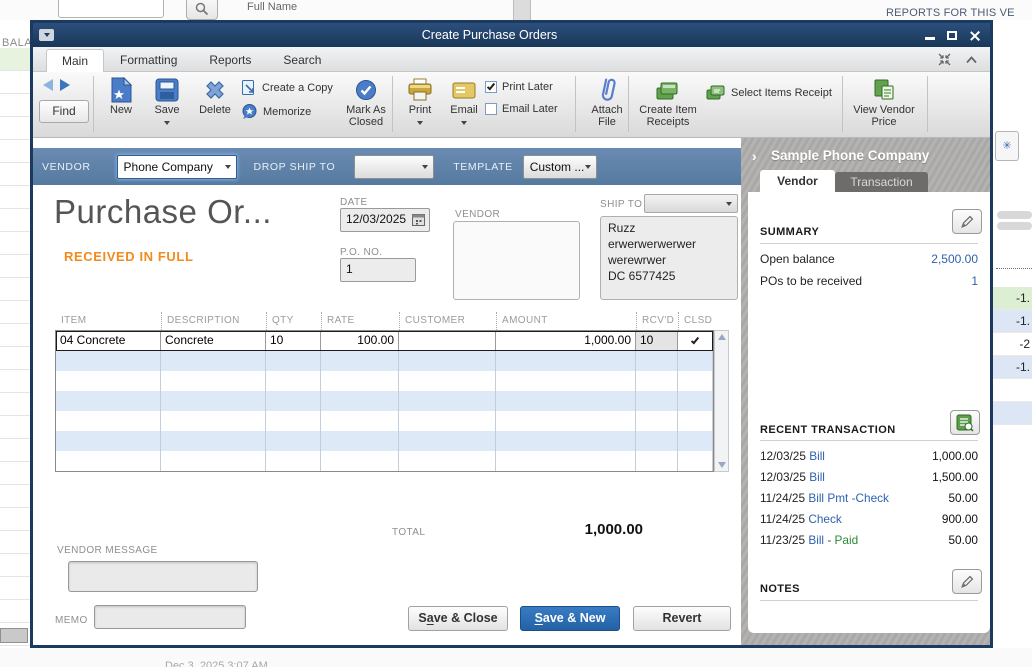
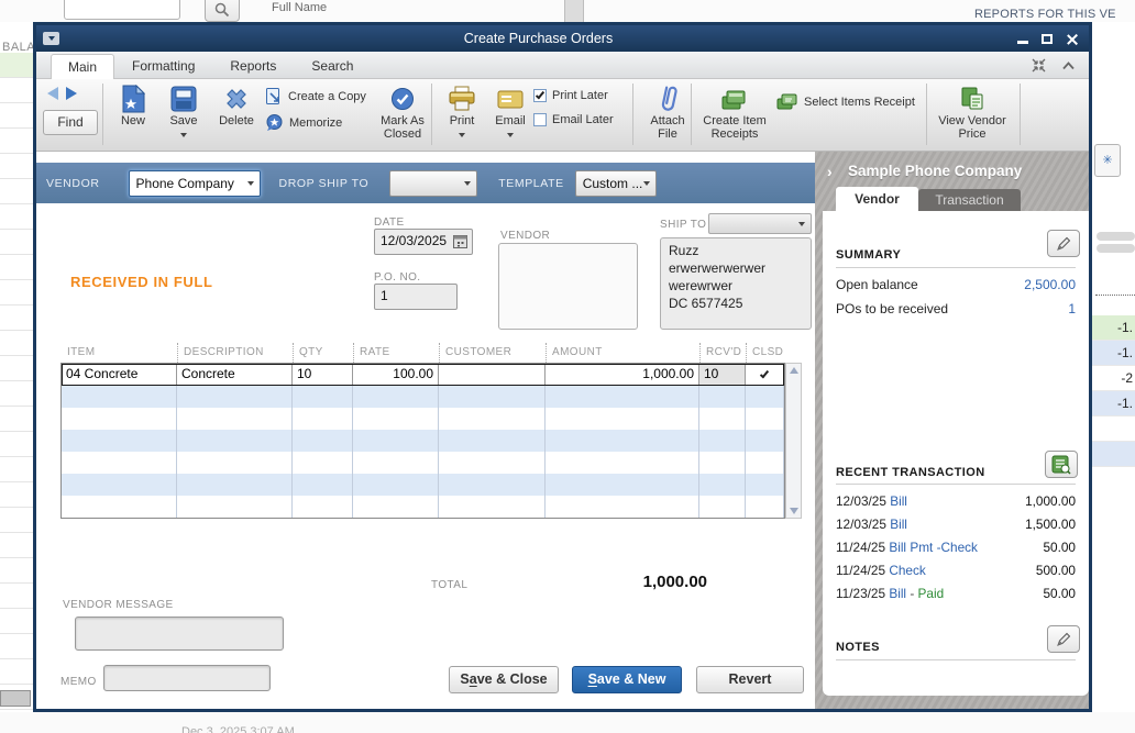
  Full Name
  REPORTS FOR THIS VE
  BALA
  ✳
  -1.
  -1.
  -2
  -1.
  Dec 3, 2025 3:07 AM
  Create Purchase Orders
  Main
  Formatting
  Reports
  Search
  Find
  New
  Save
  Delete
  Create a Copy
  Memorize
  Mark As Closed
  Print
  Email
  Print Later
  Email Later
  Attach File
  Create Item Receipts
  Select Items Receipt
  View Vendor Price
  VENDOR
  Phone Company
  DROP SHIP TO
  TEMPLATE
  Custom ...
  ›
  Sample Phone Company
  Vendor
  Transaction
  SUMMARY
  Open balance
  2,500.00
  POs to be received
  1
  RECENT TRANSACTION
  12/03/25 Bill
  1,000.00
  12/03/25 Bill
  1,500.00
  11/24/25 Bill Pmt -Check
  50.00
  11/24/25 Check
- 900.00
+ 500.00
  11/23/25 Bill - Paid
  50.00
  NOTES
- Purchase Or...
  RECEIVED IN FULL
  DATE
  12/03/2025
  P.O. NO.
  1
  VENDOR
  SHIP TO
  Ruzz
  erwerwerwerwer
  werewrwer
  DC 6577425
  ITEM
  DESCRIPTION
  QTY
  RATE
  CUSTOMER
  AMOUNT
  RCV'D
  CLSD
  04 Concrete
  Concrete
  10
  100.00
  1,000.00
  10
  TOTAL
  1,000.00
  VENDOR MESSAGE
  MEMO
  Save & Close
  Save & New
  Revert
